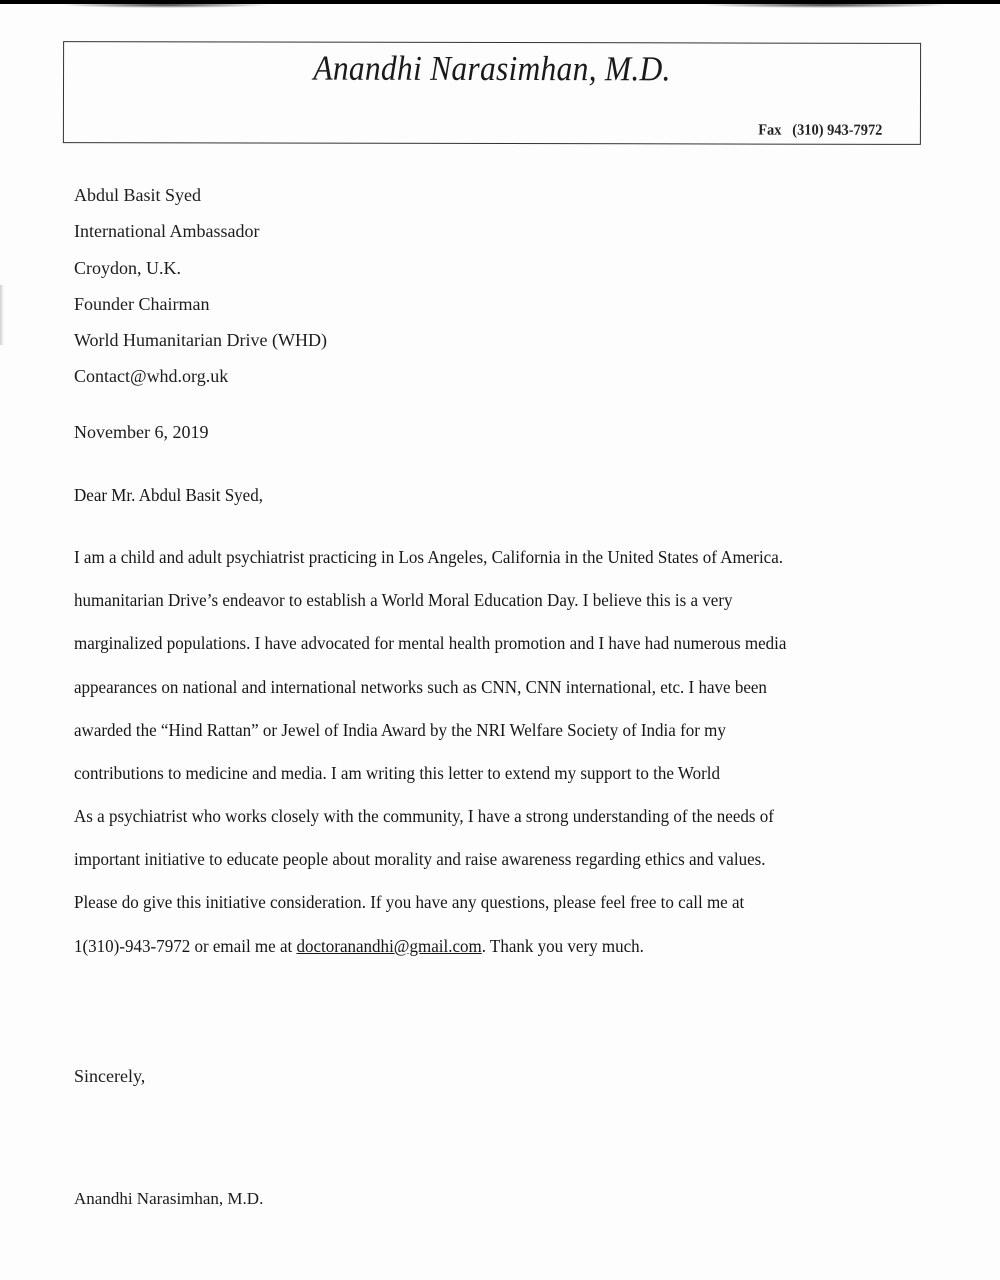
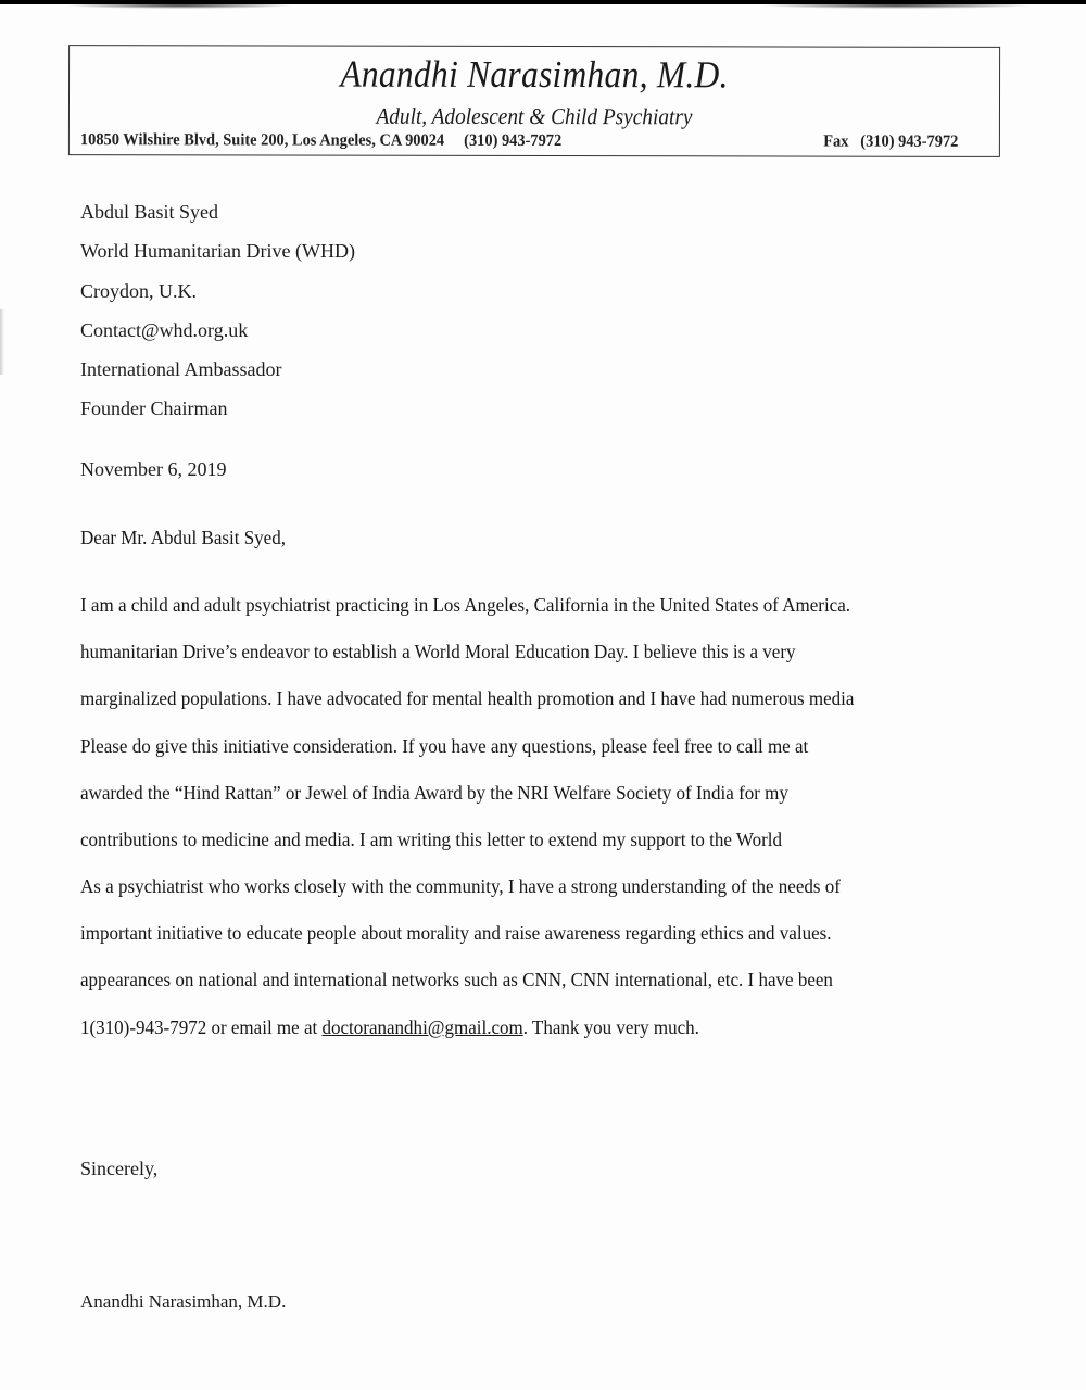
  Anandhi Narasimhan, M.D.
+ Adult, Adolescent & Child Psychiatry
+ 10850 Wilshire Blvd, Suite 200, Los Angeles, CA 90024 (310) 943-7972
  Fax (310) 943-7972
  Abdul Basit Syed
- International Ambassador
+ World Humanitarian Drive (WHD)
  Croydon, U.K.
- Founder Chairman
+ Contact@whd.org.uk
- World Humanitarian Drive (WHD)
+ International Ambassador
- Contact@whd.org.uk
+ Founder Chairman
  November 6, 2019
  Dear Mr. Abdul Basit Syed,
  I am a child and adult psychiatrist practicing in Los Angeles, California in the United States of America.
  humanitarian Drive’s endeavor to establish a World Moral Education Day. I believe this is a very
  marginalized populations. I have advocated for mental health promotion and I have had numerous media
- appearances on national and international networks such as CNN, CNN international, etc. I have been
+ Please do give this initiative consideration. If you have any questions, please feel free to call me at
  awarded the “Hind Rattan” or Jewel of India Award by the NRI Welfare Society of India for my
  contributions to medicine and media. I am writing this letter to extend my support to the World
  As a psychiatrist who works closely with the community, I have a strong understanding of the needs of
  important initiative to educate people about morality and raise awareness regarding ethics and values.
- Please do give this initiative consideration. If you have any questions, please feel free to call me at
+ appearances on national and international networks such as CNN, CNN international, etc. I have been
  1(310)-943-7972 or email me at doctoranandhi@gmail.com. Thank you very much.
  Sincerely,
  Anandhi Narasimhan, M.D.
